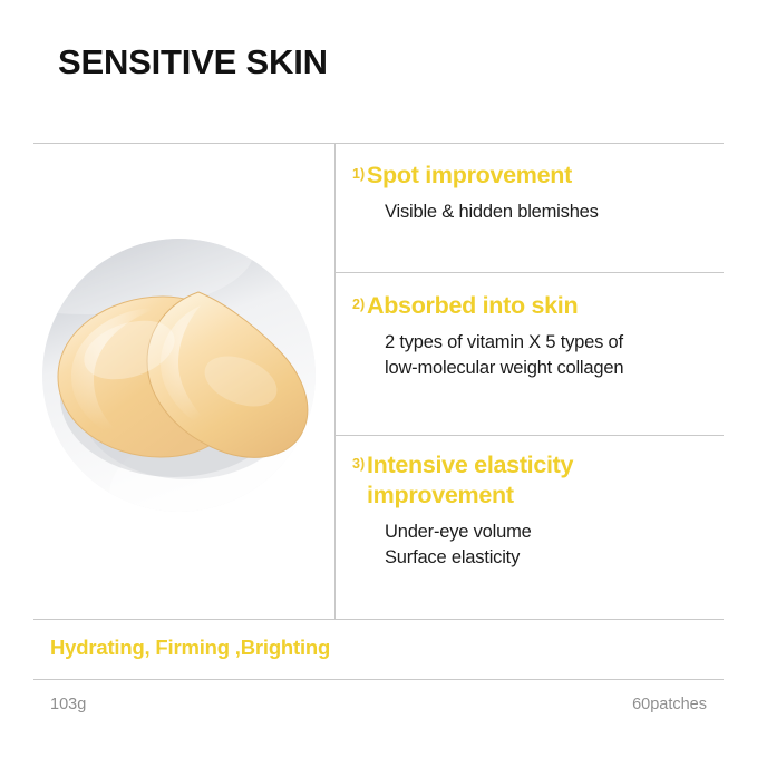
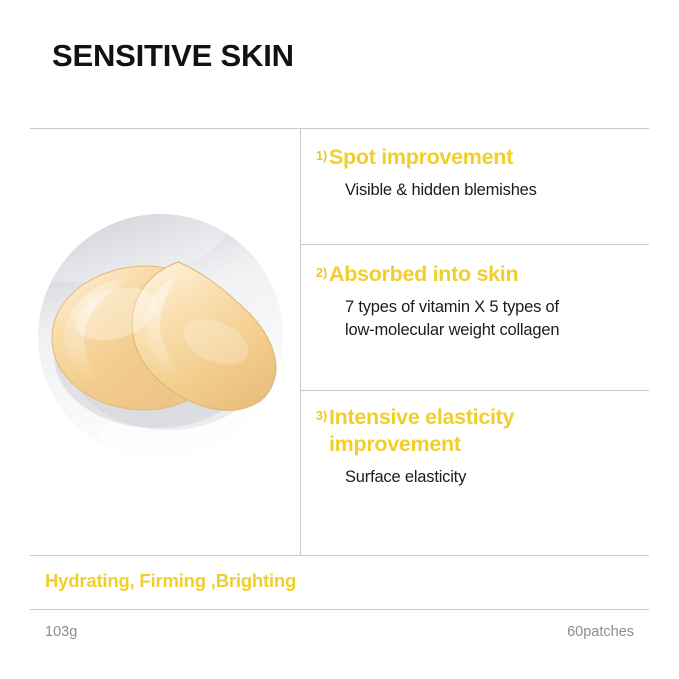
  SENSITIVE SKIN
  1)
  Spot improvement
  Visible & hidden blemishes
  2)
  Absorbed into skin
- 2 types of vitamin X 5 types of
+ 7 types of vitamin X 5 types of
  low-molecular weight collagen
  3)
  Intensive elasticity improvement
- Under-eye volume
  Surface elasticity
  Hydrating, Firming ,Brighting
  103g
  60patches
